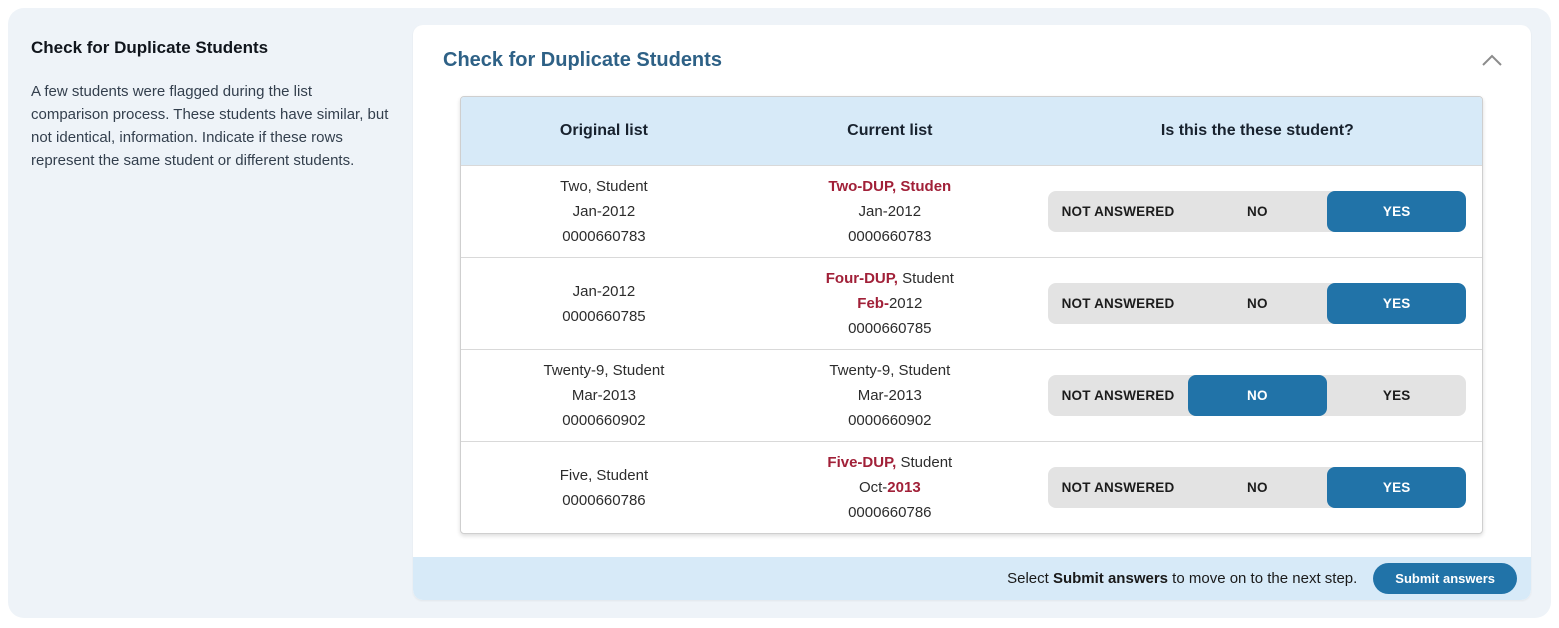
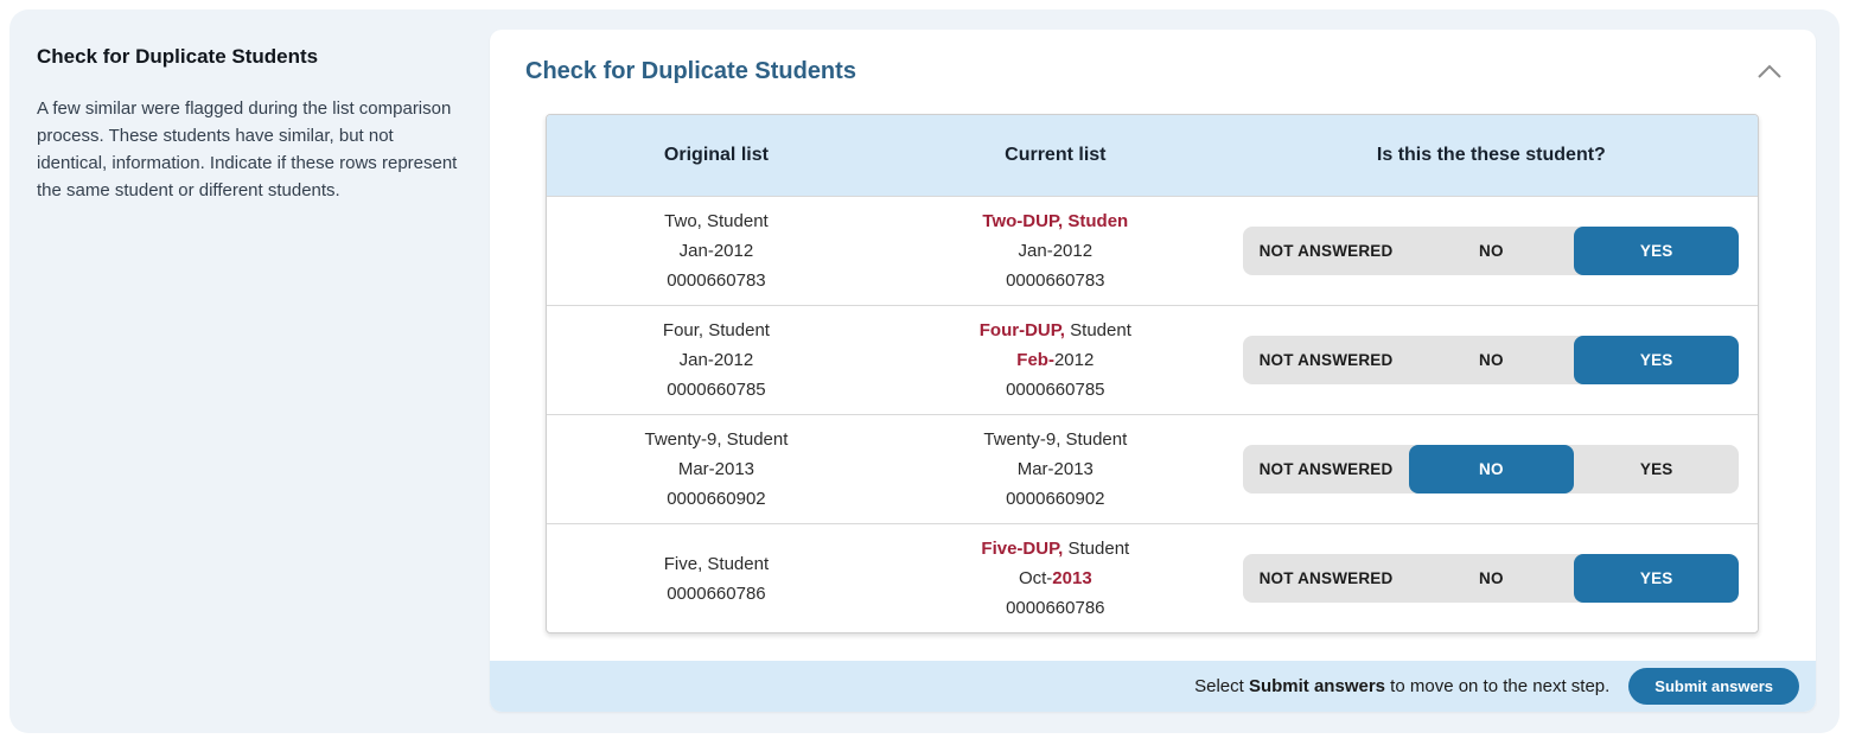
  Check for Duplicate Students
- A few students were flagged during the list comparison process. These students have similar, but not identical, information. Indicate if these rows represent the same student or different students.
+ A few similar were flagged during the list comparison process. These students have similar, but not identical, information. Indicate if these rows represent the same student or different students.
  Check for Duplicate Students
  Original list
  Current list
  Is this the these student?
  Two, Student
  Jan-2012
  0000660783
  Two-DUP, Studen
  Jan-2012
  0000660783
  NOT ANSWERED
  NO
  YES
+ Four, Student
  Jan-2012
  0000660785
  Four-DUP, Student
  Feb-2012
  0000660785
  NOT ANSWERED
  NO
  YES
  Twenty-9, Student
  Mar-2013
  0000660902
  Twenty-9, Student
  Mar-2013
  0000660902
  NOT ANSWERED
  NO
  YES
  Five, Student
  0000660786
  Five-DUP, Student
  Oct-2013
  0000660786
  NOT ANSWERED
  NO
  YES
  Select Submit answers to move on to the next step.
  Submit answers
